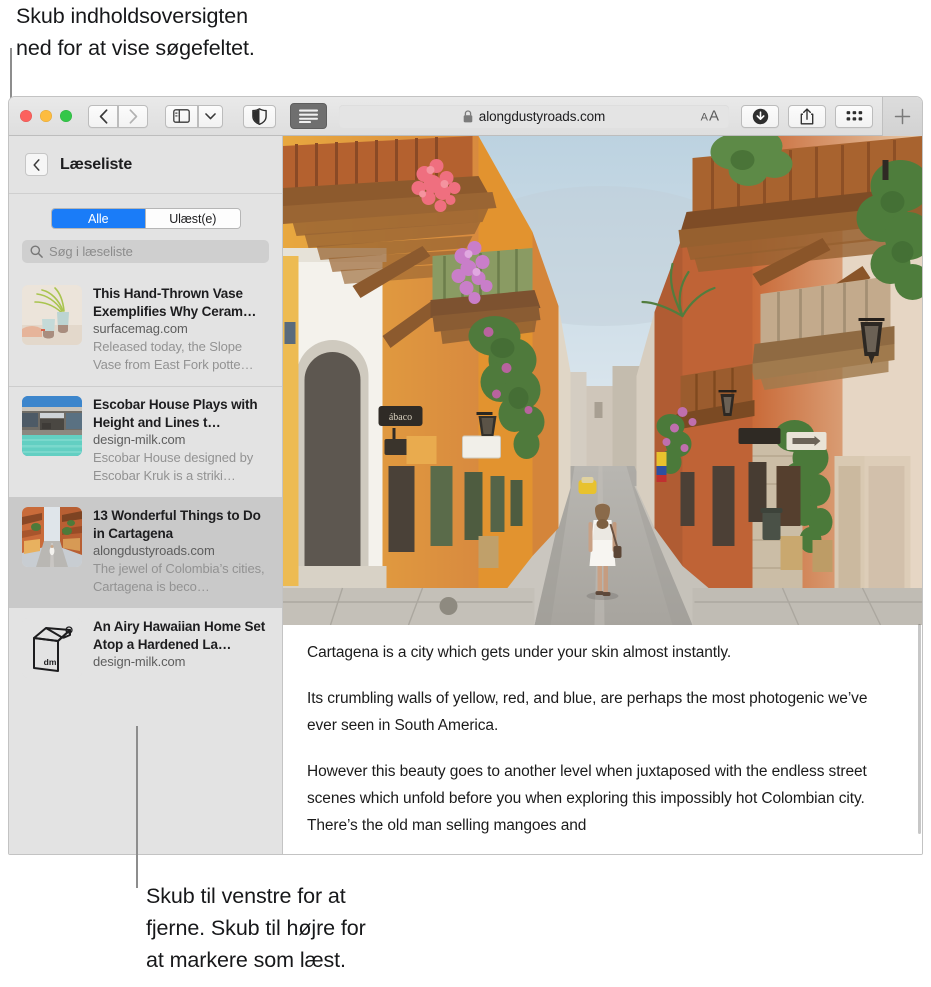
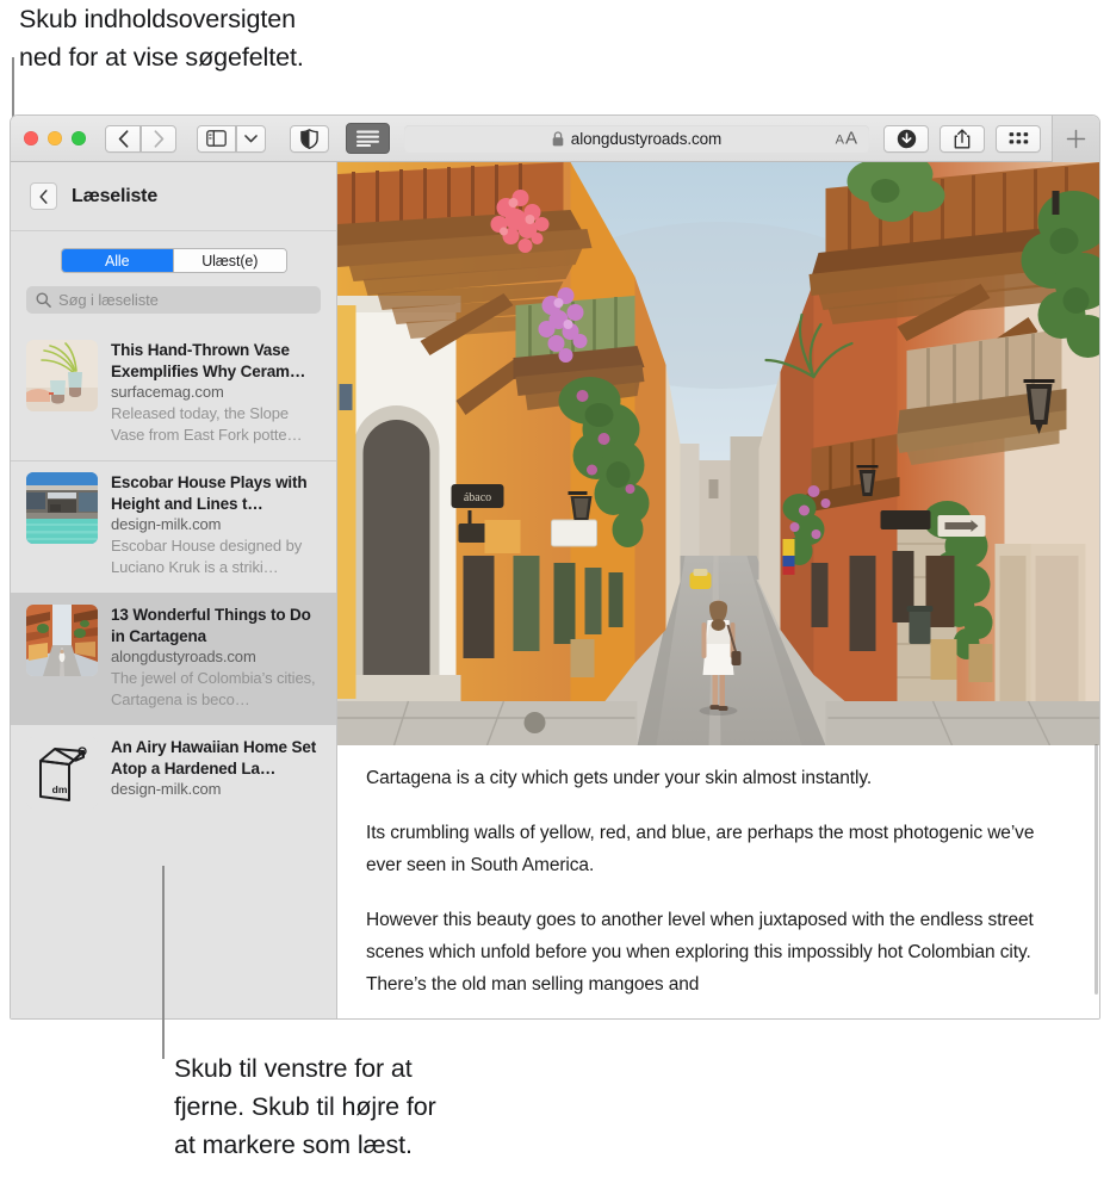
  Skub indholdsoversigten
  ned for at vise søgefeltet.
  alongdustyroads.com
  A
  A
  Læseliste
  Alle
  Ulæst(e)
  Søg i læseliste
  This Hand-Thrown Vase Exemplifies Why Ceram…
  surfacemag.com
  Released today, the Slope Vase from East Fork potte…
  Escobar House Plays with Height and Lines t…
  design-milk.com
- Escobar House designed by Escobar Kruk is a striki…
+ Escobar House designed by Luciano Kruk is a striki…
  13 Wonderful Things to Do in Cartagena
  alongdustyroads.com
  The jewel of Colombia’s cities, Cartagena is beco…
  dm
  An Airy Hawaiian Home Set Atop a Hardened La…
  design-milk.com
  ábaco
  Cartagena is a city which gets under your skin almost instantly.
  Its crumbling walls of yellow, red, and blue, are perhaps the most photogenic we’ve ever seen in South America.
  However this beauty goes to another level when juxtaposed with the endless street scenes which unfold before you when exploring this impossibly hot Colombian city. There’s the old man selling mangoes and
  Skub til venstre for at
  fjerne. Skub til højre for
  at markere som læst.
